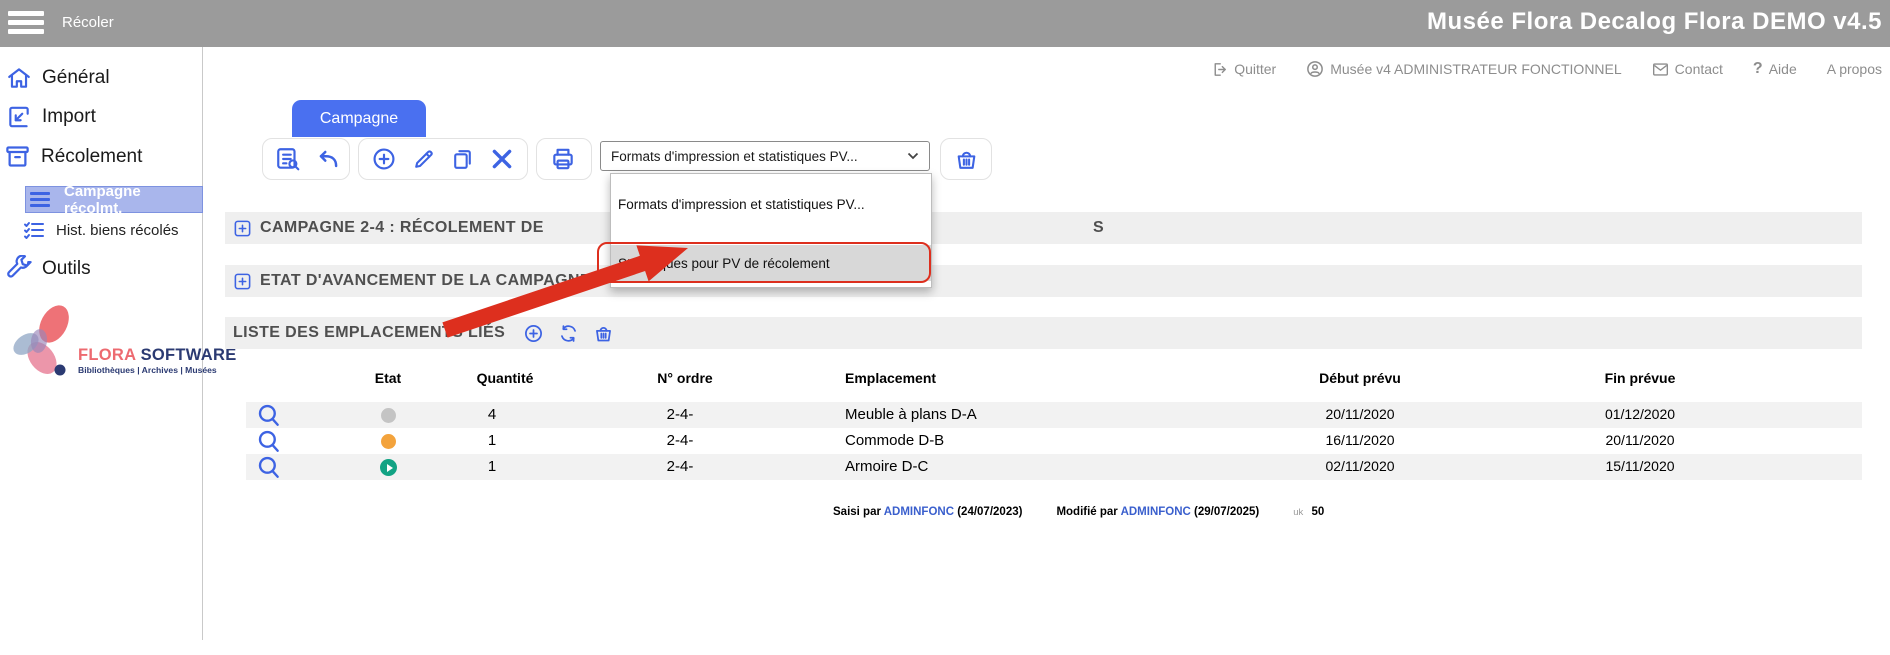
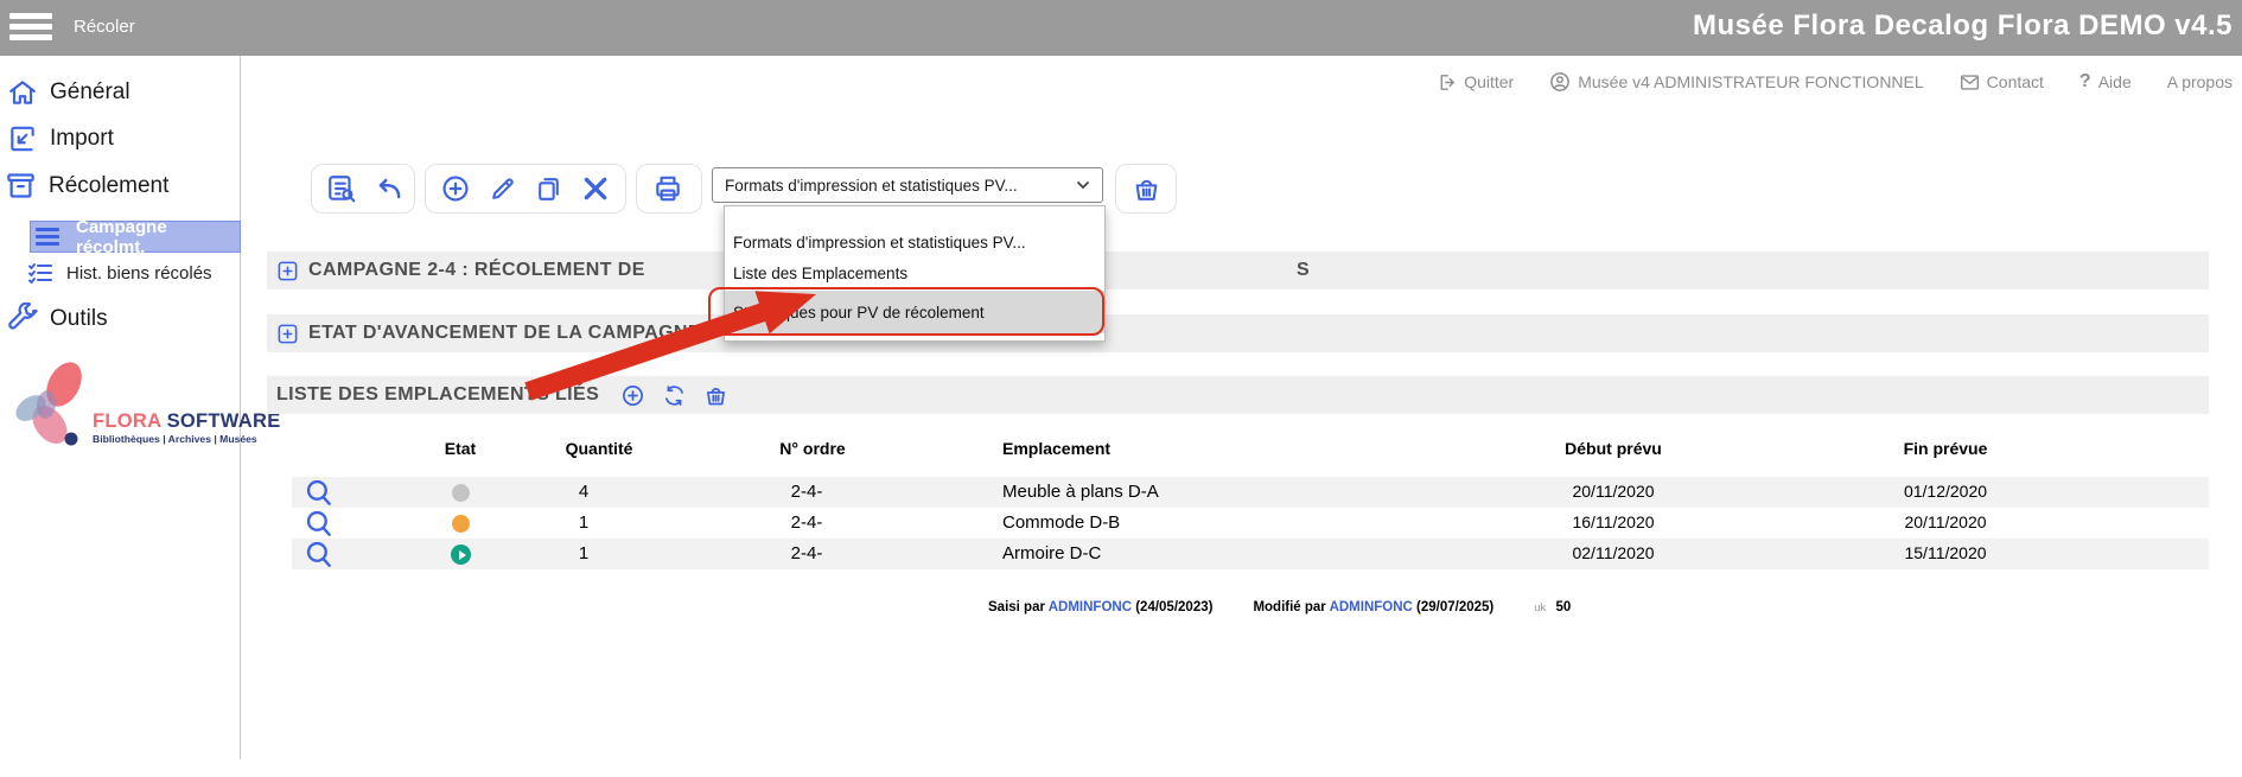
  Récoler
  Musée Flora Decalog Flora DEMO v4.5
  Quitter
  Musée v4 ADMINISTRATEUR FONCTIONNEL
  Contact
  ?
  Aide
  A propos
  Général
  Import
  Récolement
  Campagne récolmt.
  Hist. biens récolés
  Outils
  FLORA SOFTWARE
  Bibliothèques | Archives | Musées
- Campagne
  Formats d'impression et statistiques PV...
  CAMPAGNE 2-4 : RÉCOLEMENT DE
  S
  ETAT D'AVANCEMENT DE LA CAMPAG
  LISTE DES EMPLACEMEN LIÉS
  Etat
  Quantité
  N° ordre
  Emplacement
  Début prévu
  Fin prévue
  4
  2-4-
  Meuble à plans D-A
  20/11/2020
  01/12/2020
  1
  2-4-
  Commode D-B
  16/11/2020
  20/11/2020
  1
  2-4-
  Armoire D-C
  02/11/2020
  15/11/2020
- Saisi par ADMINFONC (24/07/2023)
+ Saisi par ADMINFONC (24/05/2023)
  Modifié par ADMINFONC (29/07/2025)
  uk 50
  Formats d'impression et statistiques PV...
+ Liste des Emplacements
